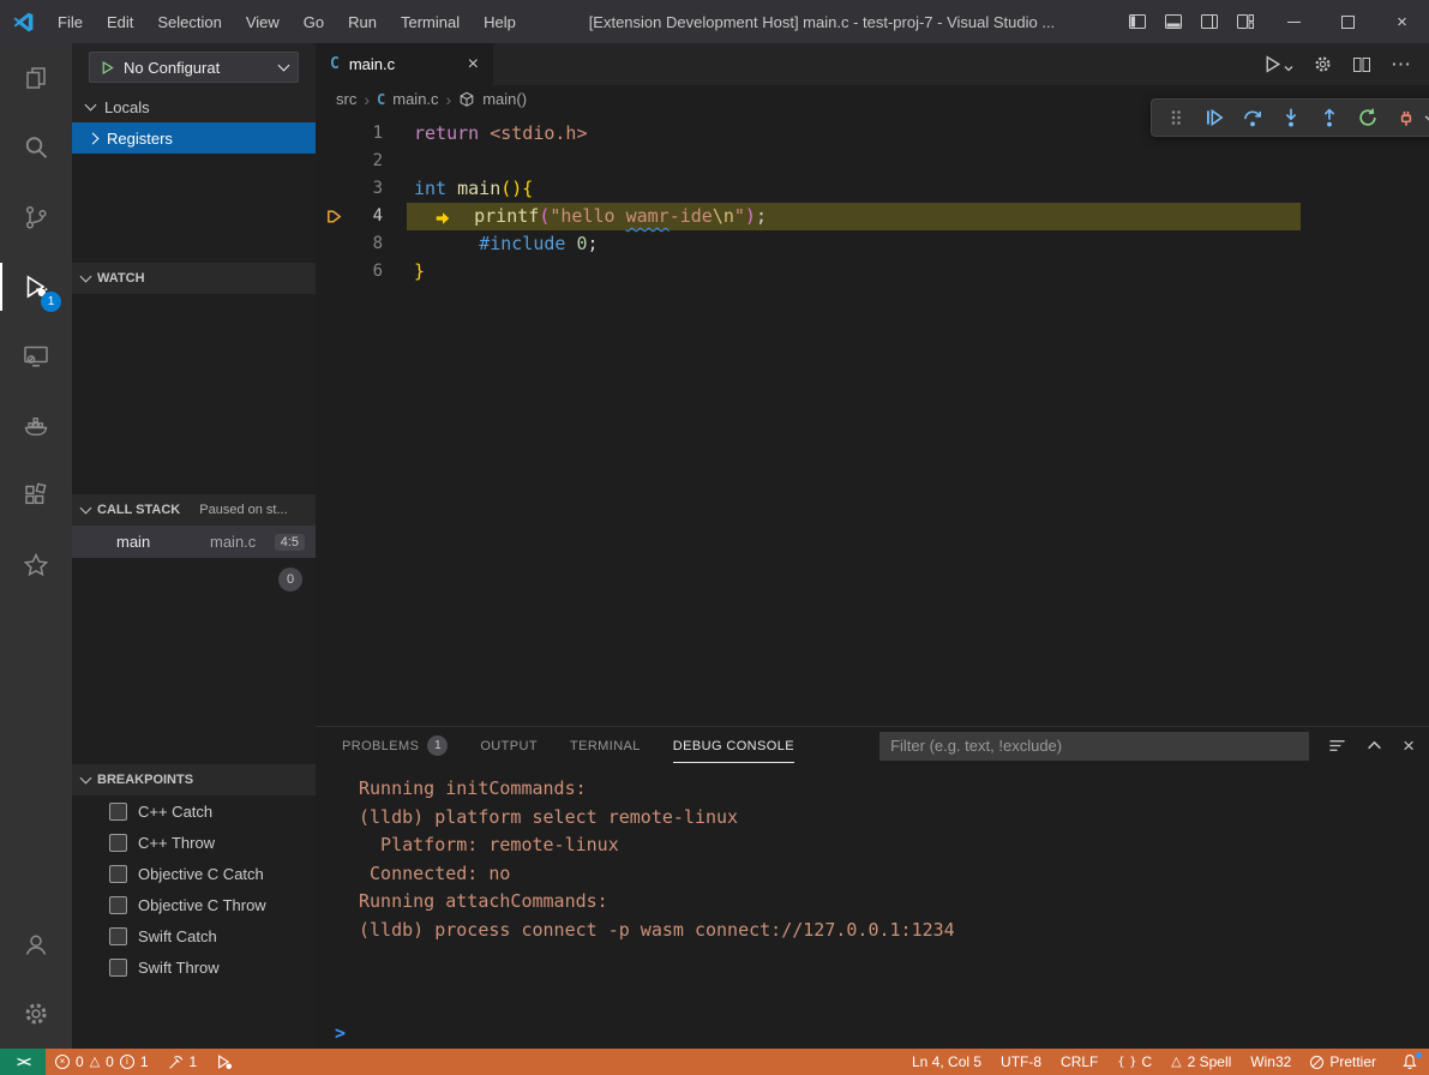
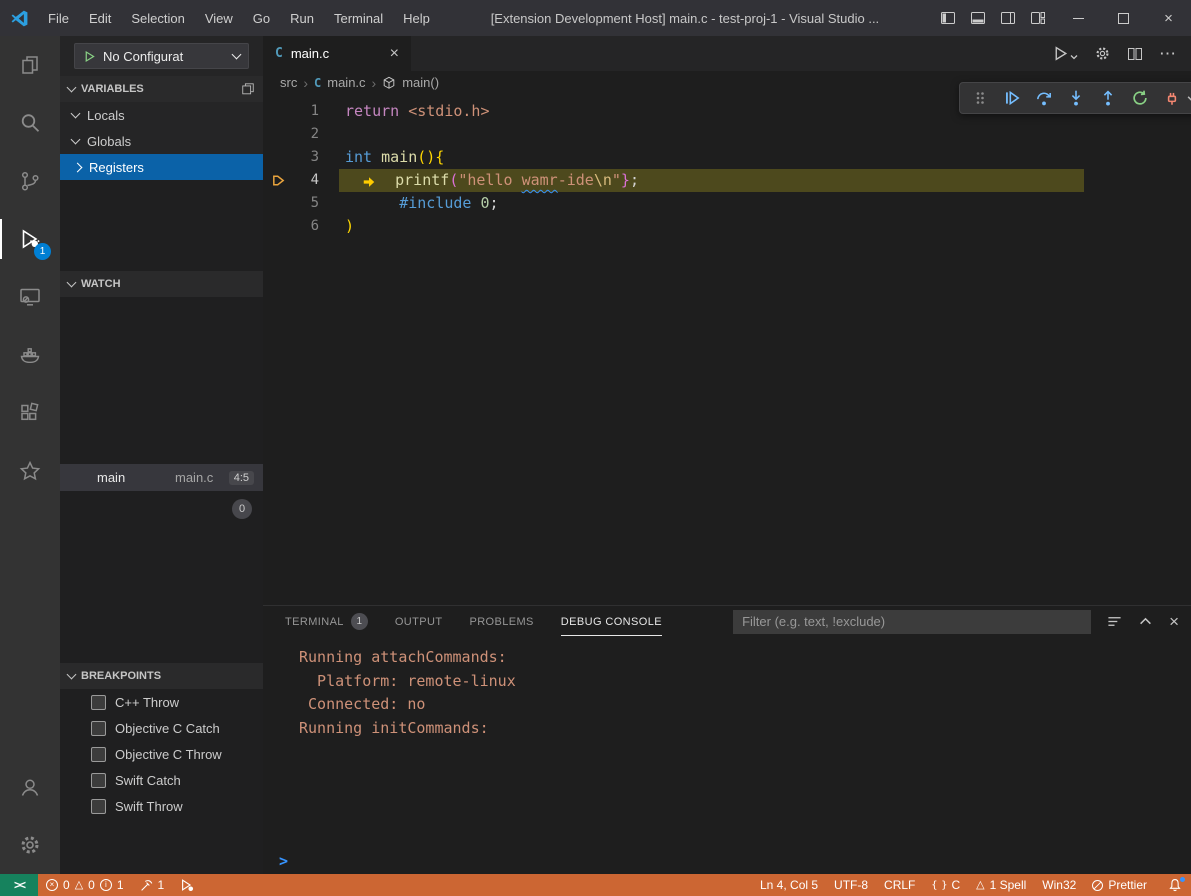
  File
  Edit
  Selection
  View
  Go
  Run
  Terminal
  Help
- [Extension Development Host] main.c - test-proj-7 - Visual Studio ...
+ [Extension Development Host] main.c - test-proj-1 - Visual Studio ...
  ×
  1
  No Configurat
+ VARIABLES
  Locals
+ Globals
  Registers
  WATCH
- CALL STACK
- Paused on st...
  main
  main.c
  4:5
  0
  BREAKPOINTS
- C++ Catch
  C++ Throw
  Objective C Catch
  Objective C Throw
  Swift Catch
  Swift Throw
  C
  main.c
  ×
  ⋯
  src
  ›
  C
  main.c
  ›
  main()
  1
  return <stdio.h>
  2
  3
  int main(){
  4
- printf("hello wamr-ide\n");
+ printf("hello wamr-ide\n"};
- 8
+ 5
  #include 0;
  6
- }
+ )
- PROBLEMS
+ TERMINAL
  1
  OUTPUT
- TERMINAL
+ PROBLEMS
  DEBUG CONSOLE
  Filter (e.g. text, !exclude)
  ×
- Running initCommands:
+ Running attachCommands:
- (lldb) platform select remote-linux
  Platform: remote-linux
  Connected: no
- Running attachCommands:
+ Running initCommands:
- (lldb) process connect -p wasm connect://127.0.0.1:1234
  >
  ><
  ×
  0
  △
  0
  i
  1
  1
  Ln 4, Col 5
  UTF-8
  CRLF
  { }
  C
  △
- 2 Spell
+ 1 Spell
  Win32
  Prettier
